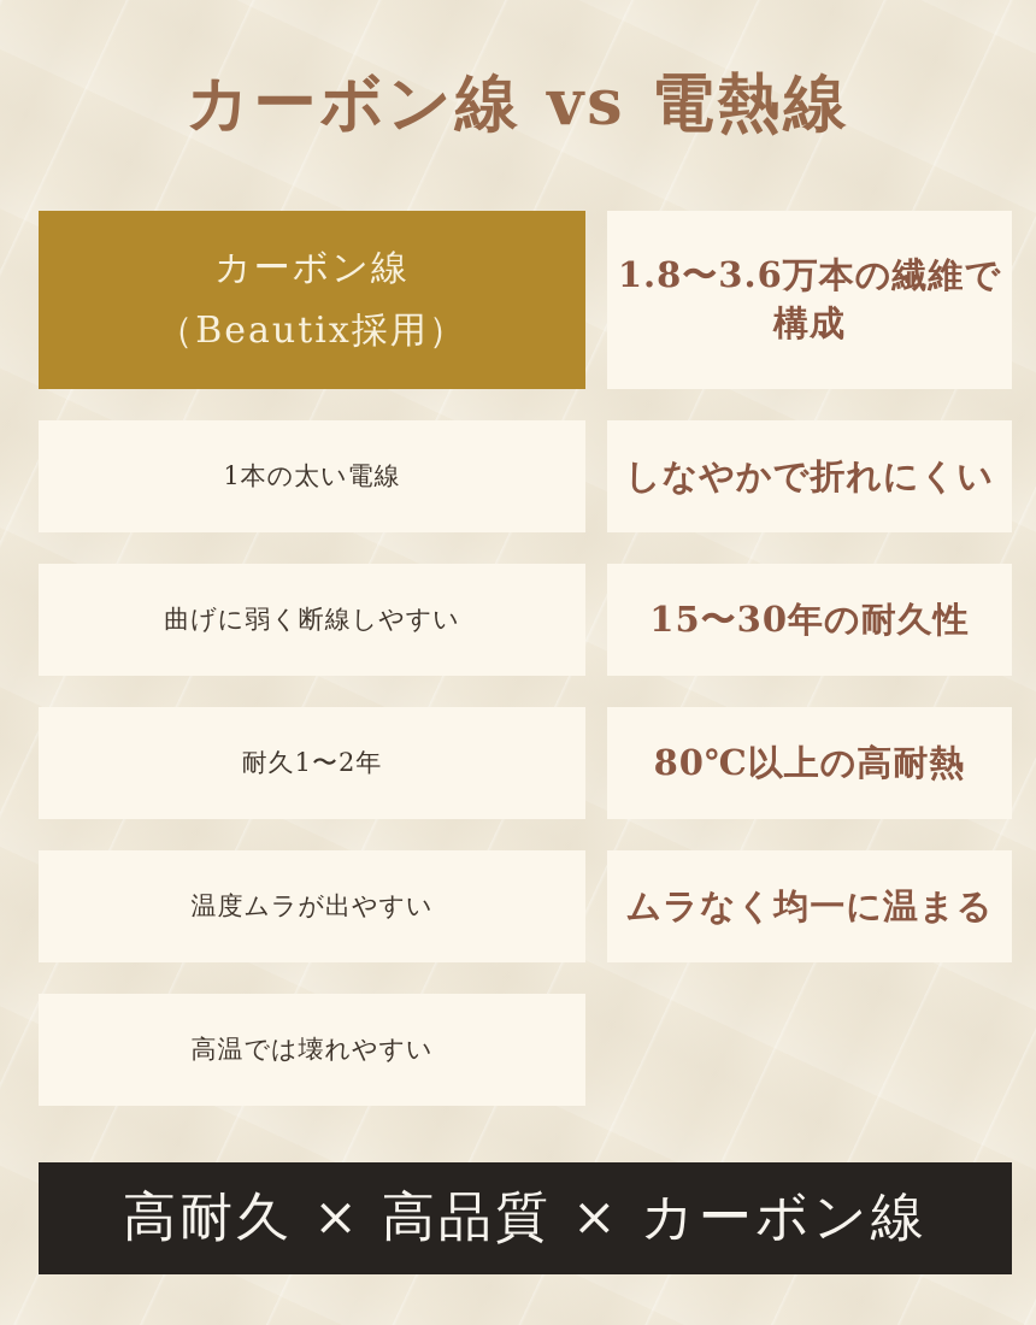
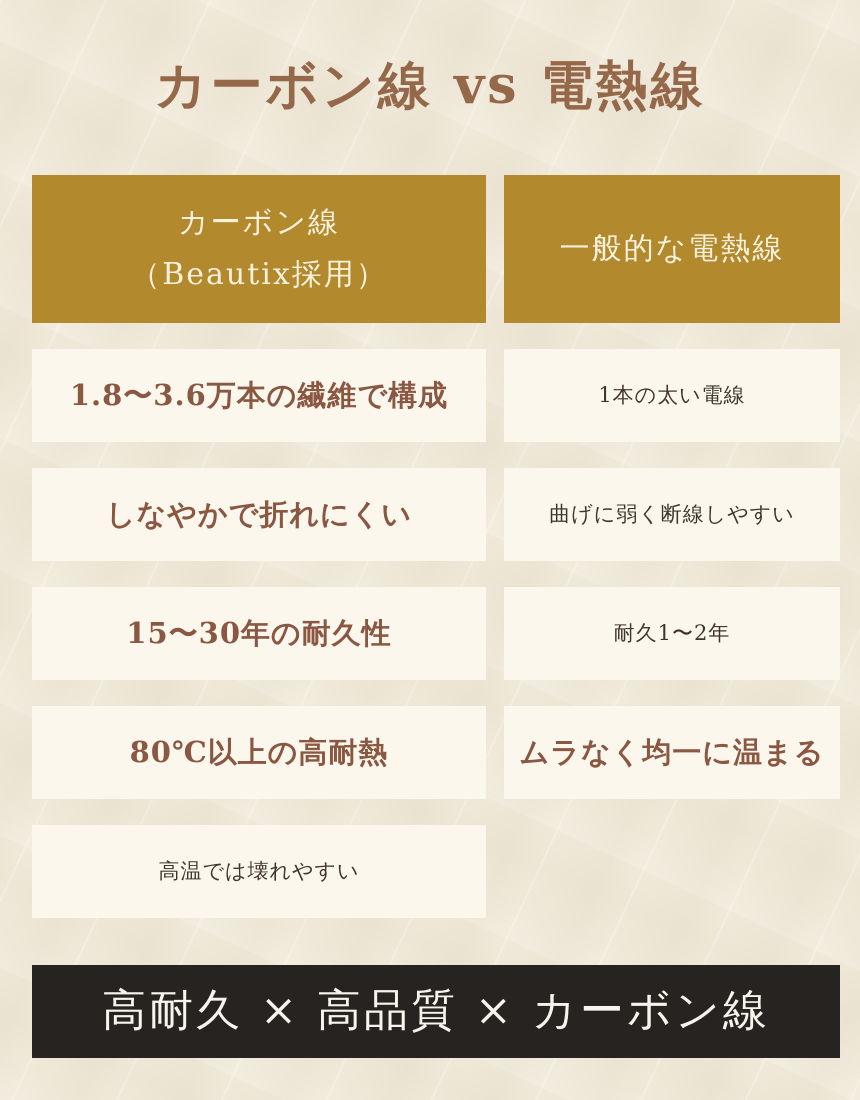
  カーボン線 vs 電熱線
  カーボン線
  （Beautix採用）
+ 一般的な電熱線
  1.8〜3.6万本の繊維で構成
  1本の太い電線
  しなやかで折れにくい
  曲げに弱く断線しやすい
  15〜30年の耐久性
  耐久1〜2年
  80℃以上の高耐熱
- 温度ムラが出やすい
  ムラなく均一に温まる
  高温では壊れやすい
  高耐久 × 高品質 × カーボン線
